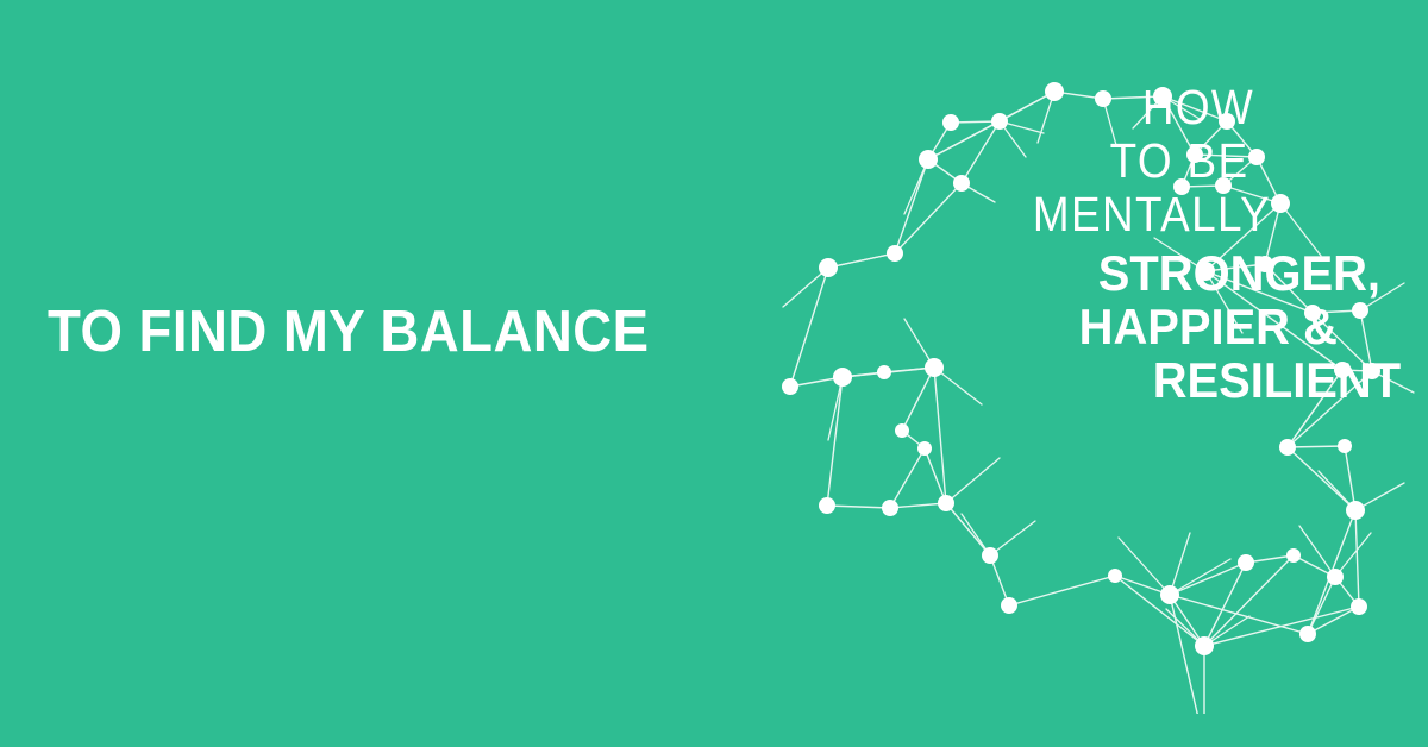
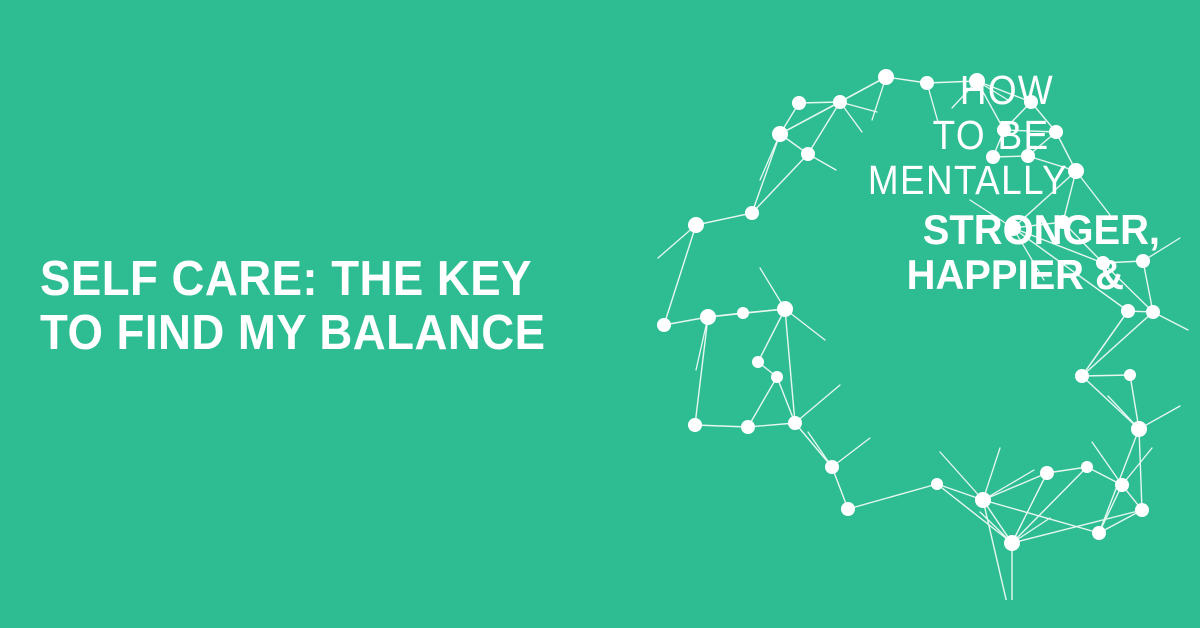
+ SELF CARE: THE KEY
  TO FIND MY BALANCE
  HOW
  TO BE
  MENTALLY
  STRONGER,
  HAPPIER &
- RESILIENT
